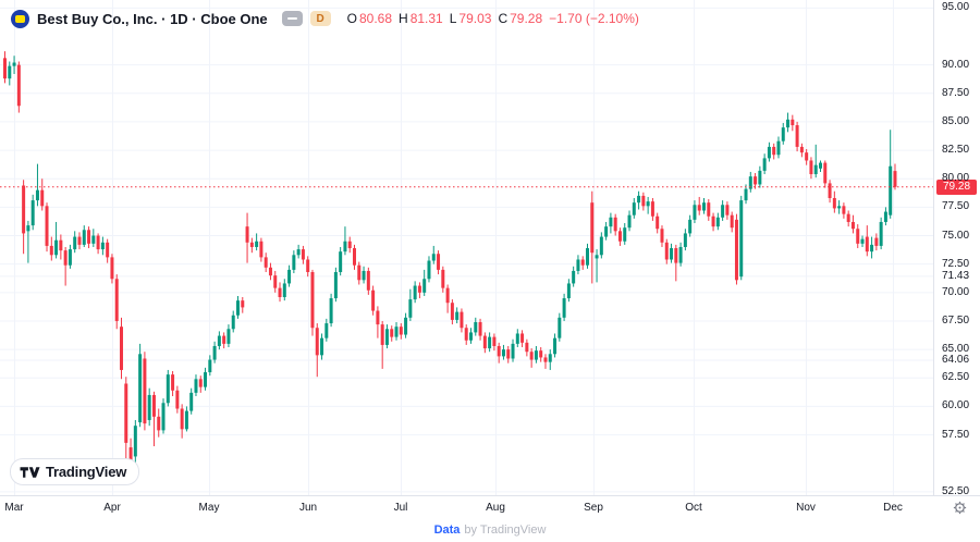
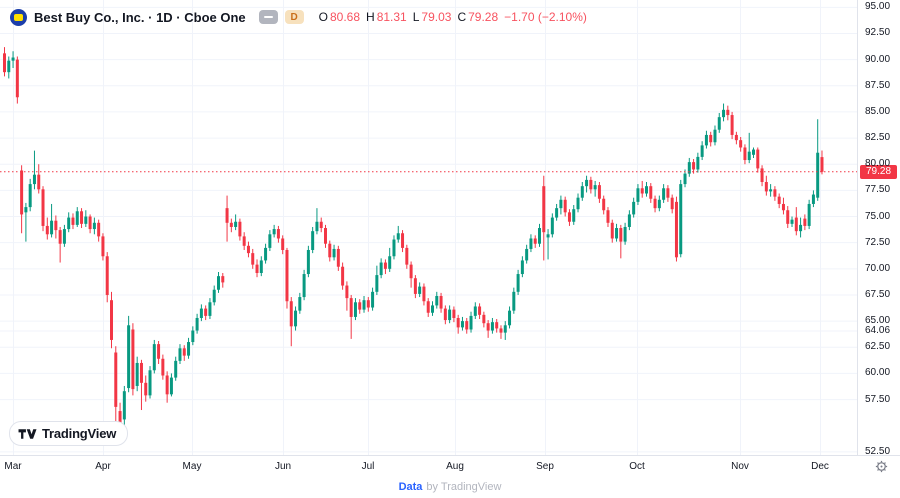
  79.28
  95.00
- 71.43
+ 92.50
  90.00
  87.50
  85.00
  82.50
  80.00
  77.50
  75.00
  72.50
  70.00
  67.50
  65.00
  62.50
  60.00
  57.50
  64.06
  52.50
  Mar
  Apr
  May
  Jun
  Jul
  Aug
  Sep
  Oct
  Nov
  Dec
  Best Buy Co., Inc. · 1D · Cboe One
  D
  O
  80.68
  H
  81.31
  L
  79.03
  C
  79.28
  −1.70 (−2.10%)
  TradingView
  Data
  by TradingView
